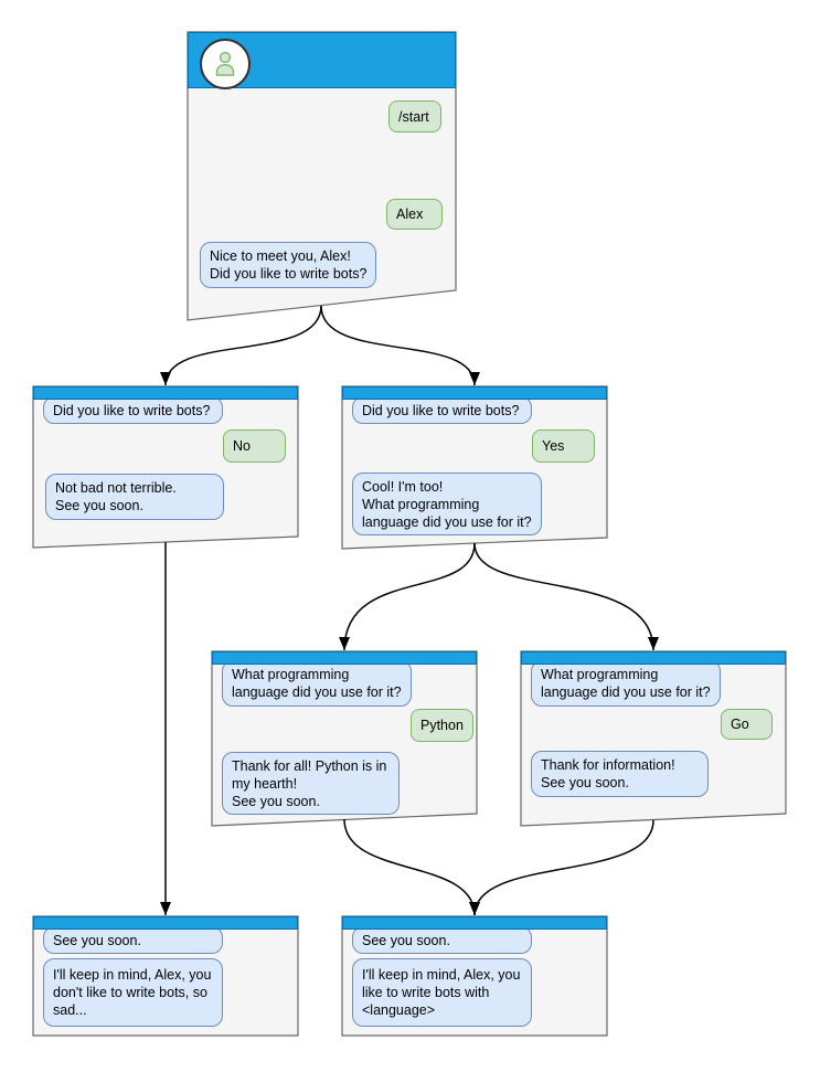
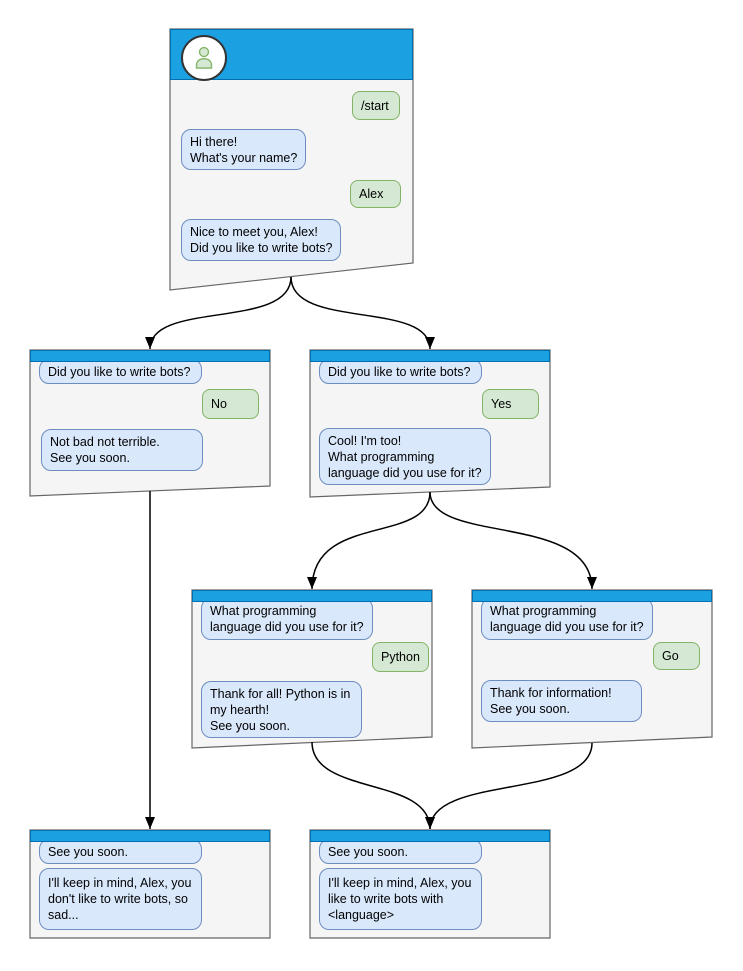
  /start
+ Hi there!
+ What's your name?
  Alex
  Nice to meet you, Alex!
  Did you like to write bots?
  Did you like to write bots?
  No
  Not bad not terrible.
  See you soon.
  Did you like to write bots?
  Yes
  Cool! I'm too!
  What programming
  language did you use for it?
  What programming
  language did you use for it?
  Python
  Thank for all! Python is in
  my hearth!
  See you soon.
  What programming
  language did you use for it?
  Go
  Thank for information!
  See you soon.
  See you soon.
  I'll keep in mind, Alex, you
  don't like to write bots, so
  sad...
  See you soon.
  I'll keep in mind, Alex, you
  like to write bots with
  <language>
